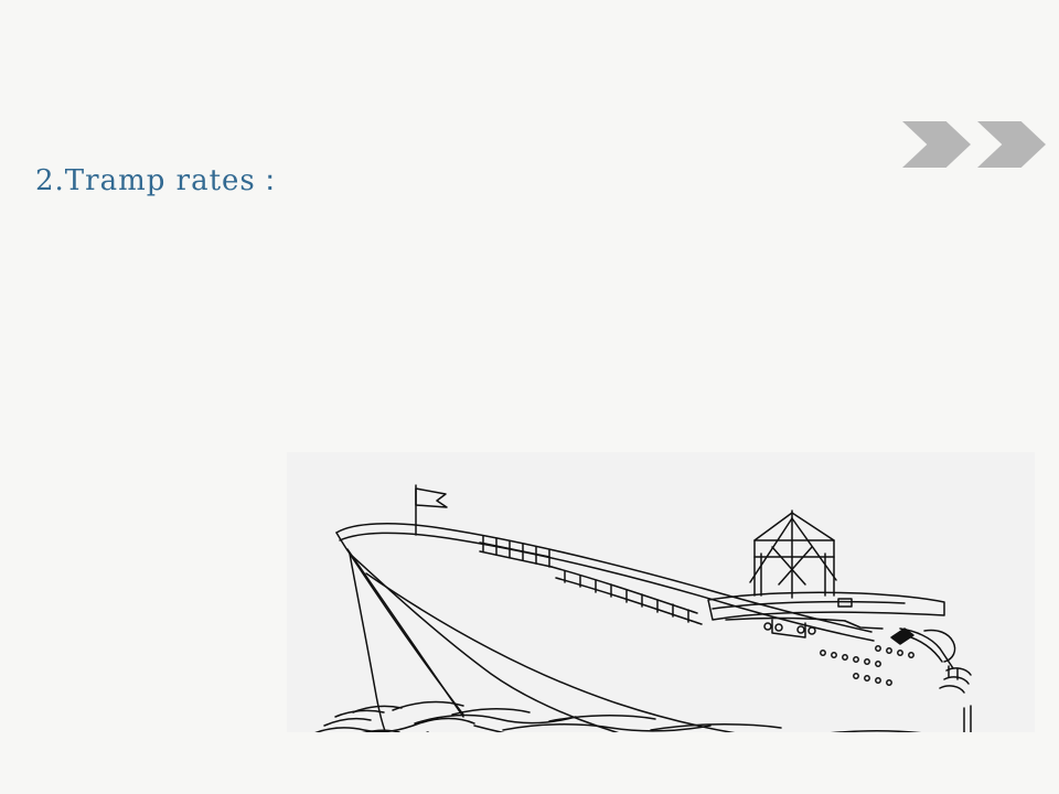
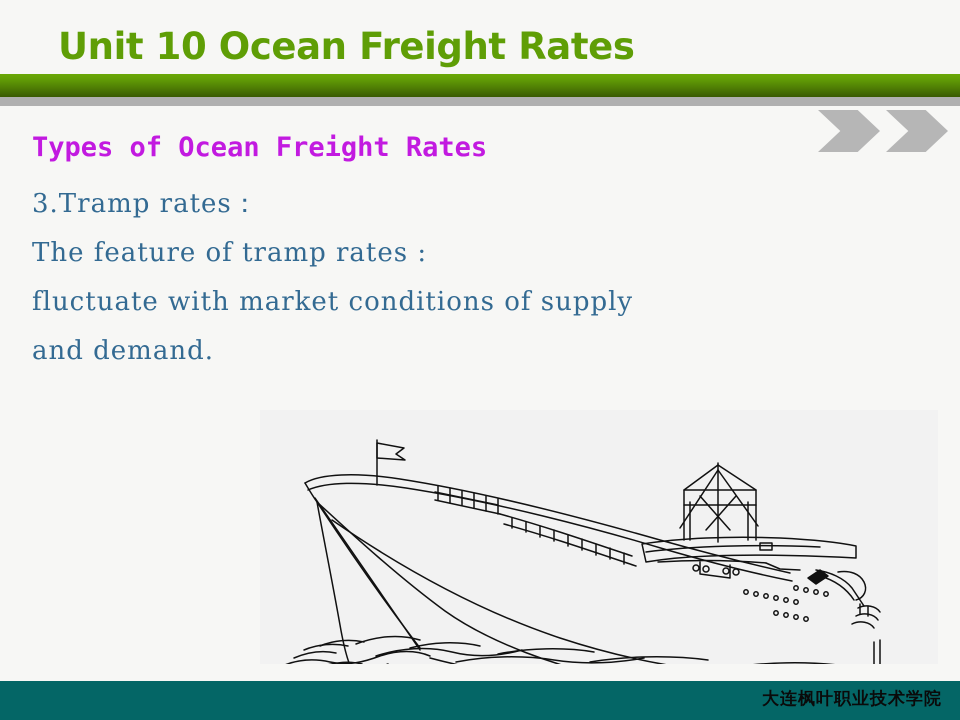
+ Unit 10 Ocean Freight Rates
+ Types of Ocean Freight Rates
- 2.Tramp rates：
+ 3.Tramp rates：
+ The feature of tramp rates :
+ fluctuate with market conditions of supply
+ and demand.
+ 大连枫叶职业技术学院
